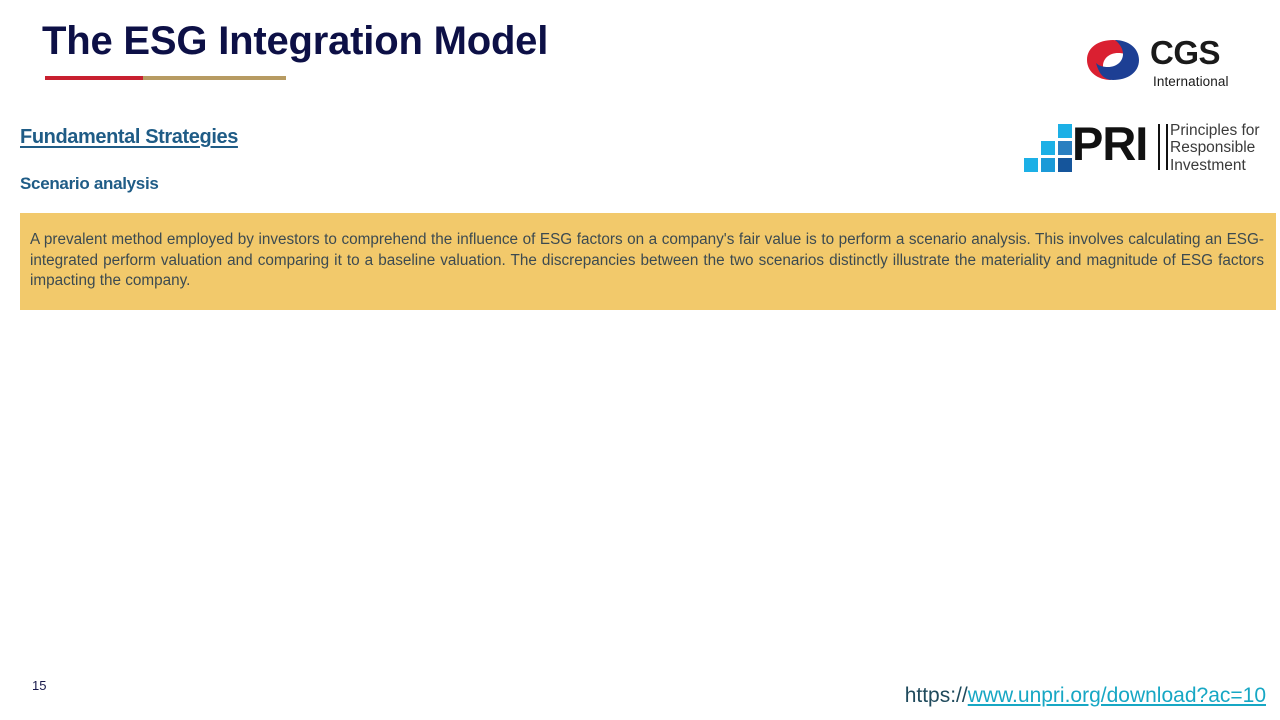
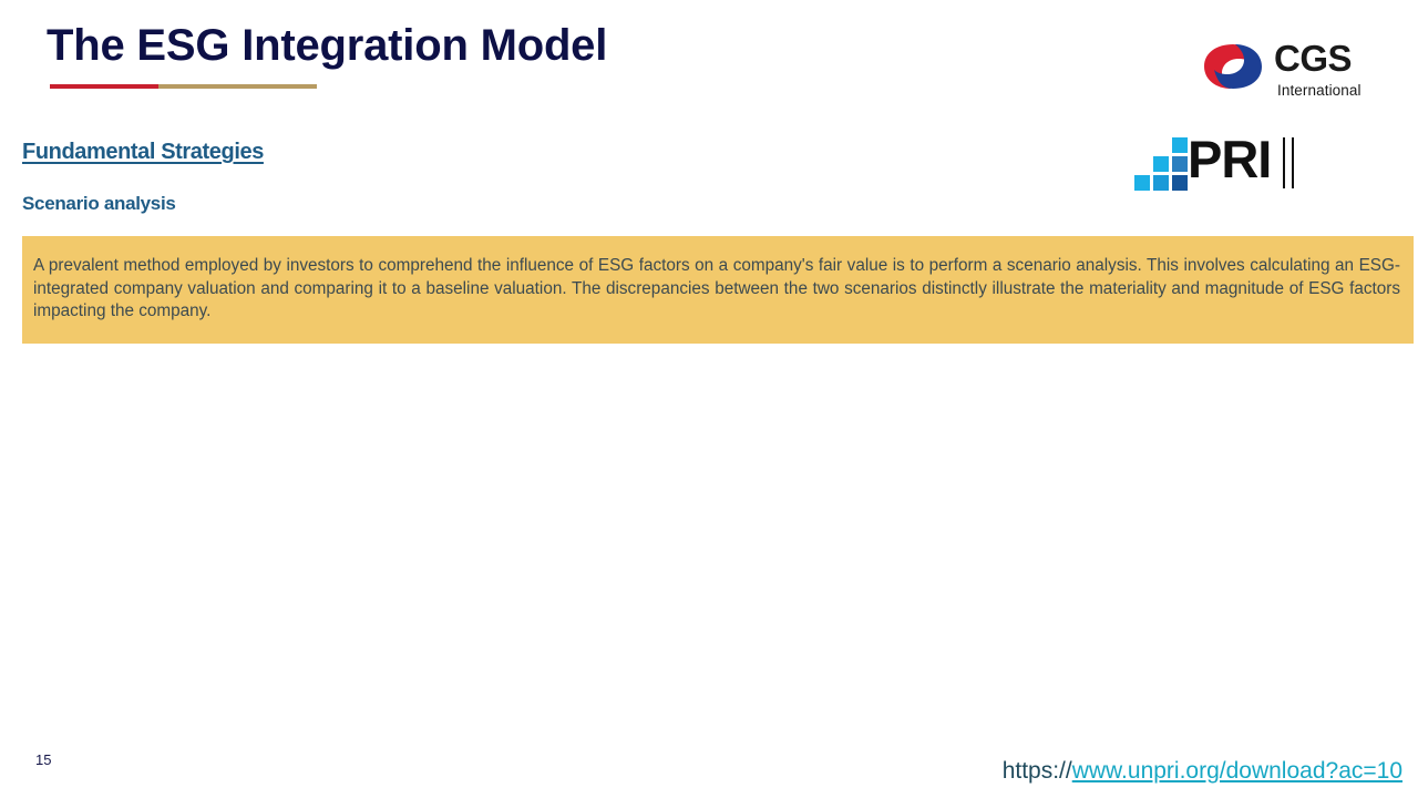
  The ESG Integration Model
  Fundamental Strategies
  Scenario analysis
- A prevalent method employed by investors to comprehend the influence of ESG factors on a company's fair value is to perform a scenario analysis. This involves calculating an ESG-integrated perform valuation and comparing it to a baseline valuation. The discrepancies between the two scenarios distinctly illustrate the materiality and magnitude of ESG factors impacting the company.
+ A prevalent method employed by investors to comprehend the influence of ESG factors on a company's fair value is to perform a scenario analysis. This involves calculating an ESG-integrated company valuation and comparing it to a baseline valuation. The discrepancies between the two scenarios distinctly illustrate the materiality and magnitude of ESG factors impacting the company.
  CGS
  International
  PRI
- Principles for
- Responsible
- Investment
  15
  https://www.unpri.org/download?ac=10
